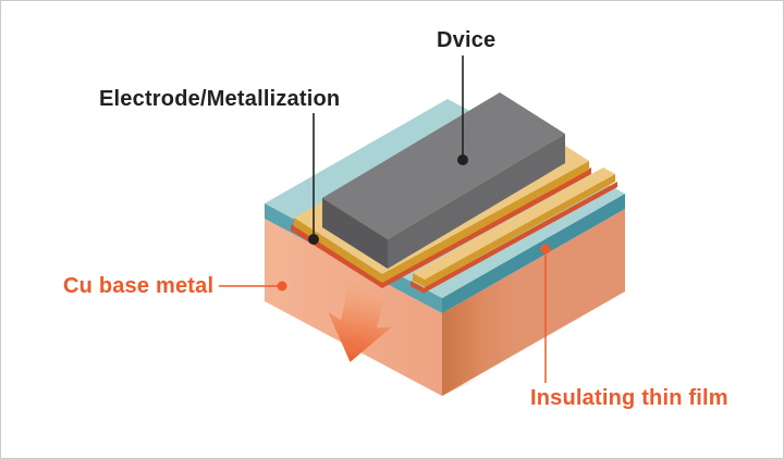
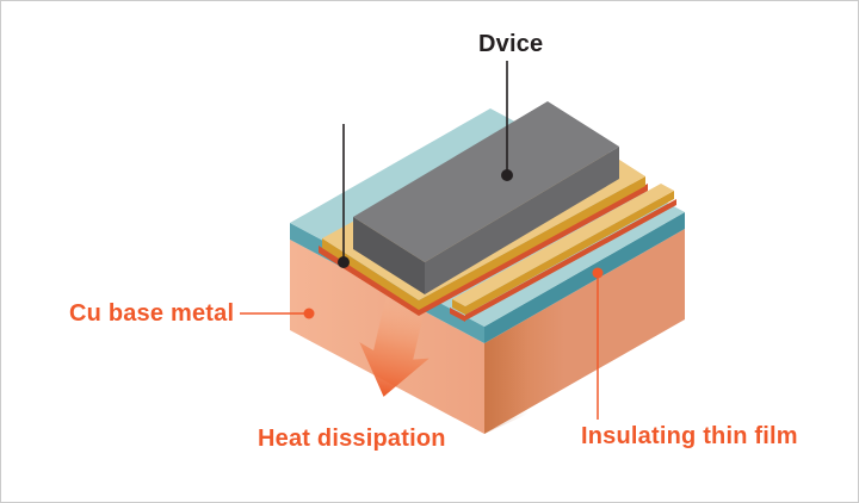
  Dvice
- Electrode/Metallization
  Cu base metal
+ Heat dissipation
  Insulating thin film
